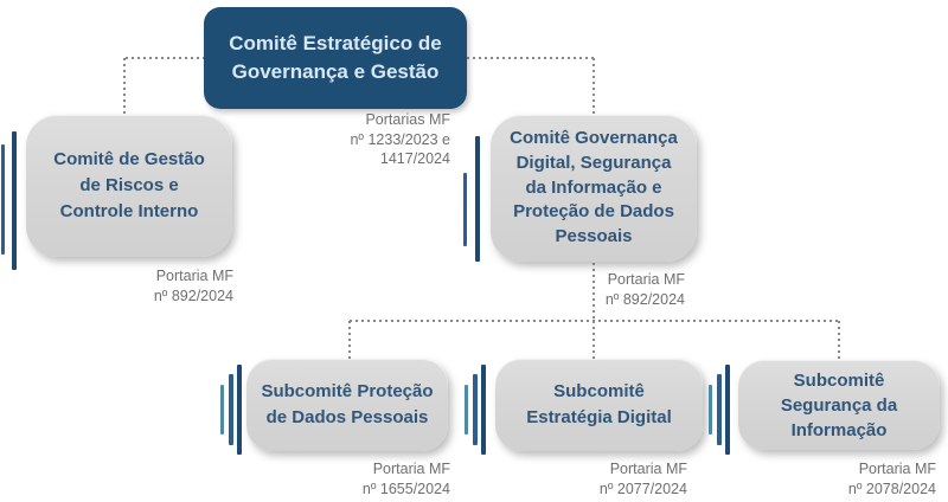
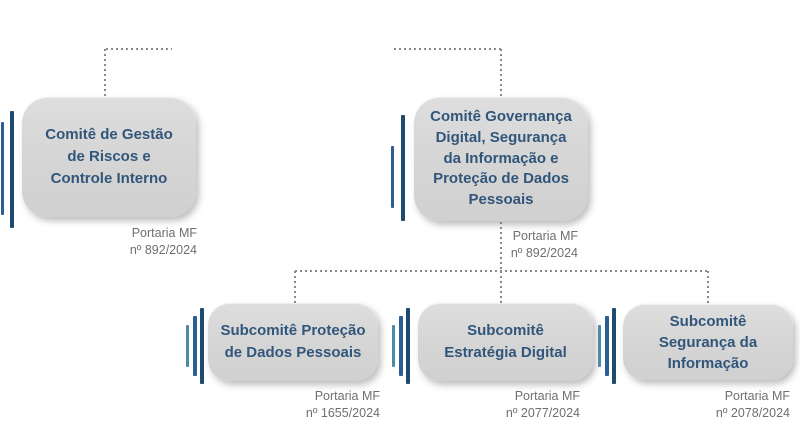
- Comitê Estratégico de
- Governança e Gestão
- Portarias MF
- nº 1233/2023 e
- 1417/2024
  Comitê de Gestão
  de Riscos e
  Controle Interno
  Portaria MF
  nº 892/2024
  Comitê Governança
  Digital, Segurança
  da Informação e
  Proteção de Dados
  Pessoais
  Portaria MF
  nº 892/2024
  Subcomitê Proteção
  de Dados Pessoais
  Portaria MF
  nº 1655/2024
  Subcomitê
  Estratégia Digital
  Portaria MF
  nº 2077/2024
  Subcomitê
  Segurança da
  Informação
  Portaria MF
  nº 2078/2024
